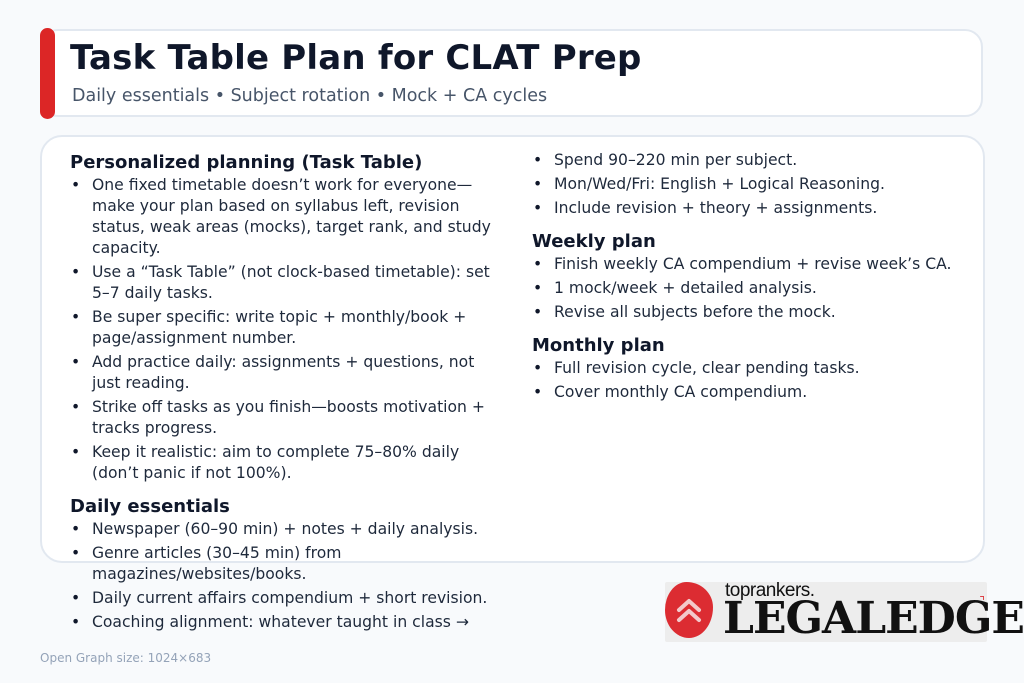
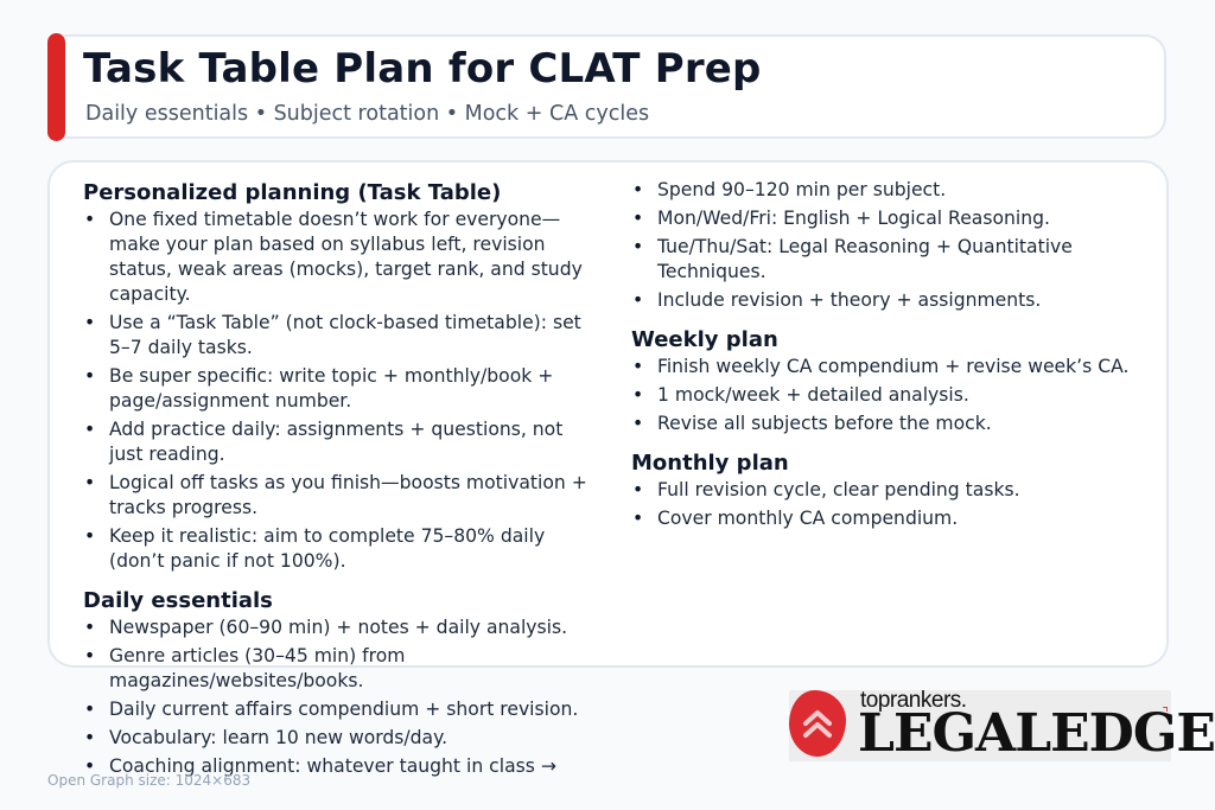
  Task Table Plan for CLAT Prep
  Daily essentials • Subject rotation • Mock + CA cycles
  Personalized planning (Task Table)
  One fixed timetable doesn’t work for everyone—make your plan based on syllabus left, revision status, weak areas (mocks), target rank, and study capacity.
  Use a “Task Table” (not clock-based timetable): set 5–7 daily tasks.
  Be super specific: write topic + monthly/book + page/assignment number.
  Add practice daily: assignments + questions, not just reading.
- Strike off tasks as you finish—boosts motivation + tracks progress.
+ Logical off tasks as you finish—boosts motivation + tracks progress.
  Keep it realistic: aim to complete 75–80% daily (don’t panic if not 100%).
  Daily essentials
  Newspaper (60–90 min) + notes + daily analysis.
  Genre articles (30–45 min) from magazines/websites/books.
  Daily current affairs compendium + short revision.
+ Vocabulary: learn 10 new words/day.
  Coaching alignment: whatever taught in class →
- Spend 90–220 min per subject.
+ Spend 90–120 min per subject.
  Mon/Wed/Fri: English + Logical Reasoning.
+ Tue/Thu/Sat: Legal Reasoning + Quantitative Techniques.
  Include revision + theory + assignments.
  Weekly plan
  Finish weekly CA compendium + revise week’s CA.
  1 mock/week + detailed analysis.
  Revise all subjects before the mock.
  Monthly plan
  Full revision cycle, clear pending tasks.
  Cover monthly CA compendium.
  toprankers.
  LEGALEDGE
  ⌝
  Open Graph size: 1024×683
